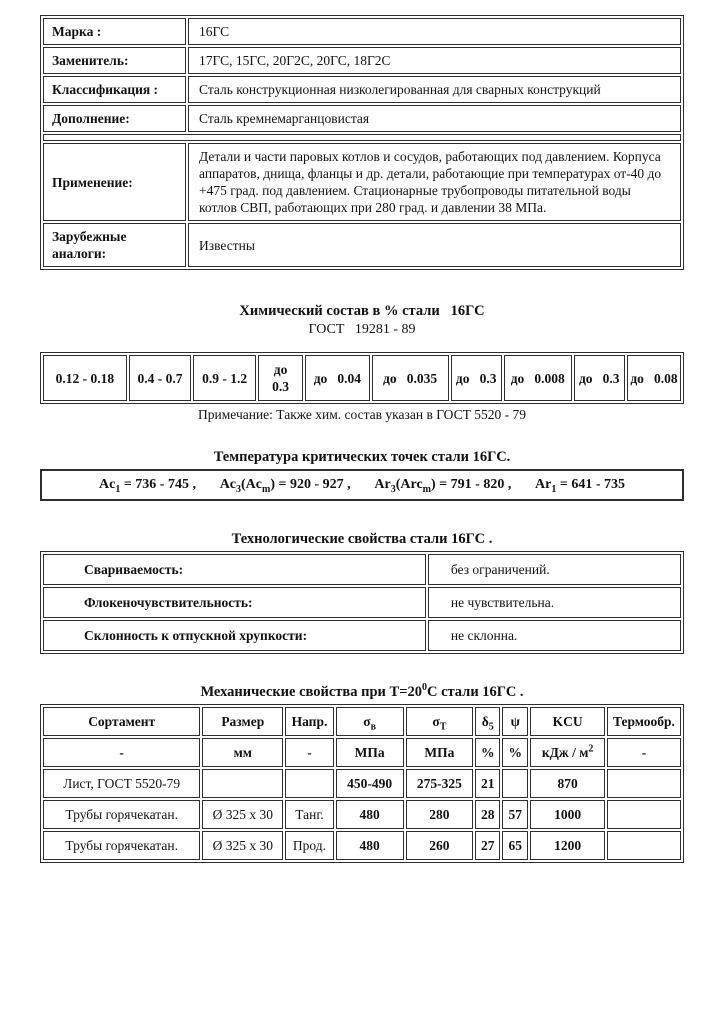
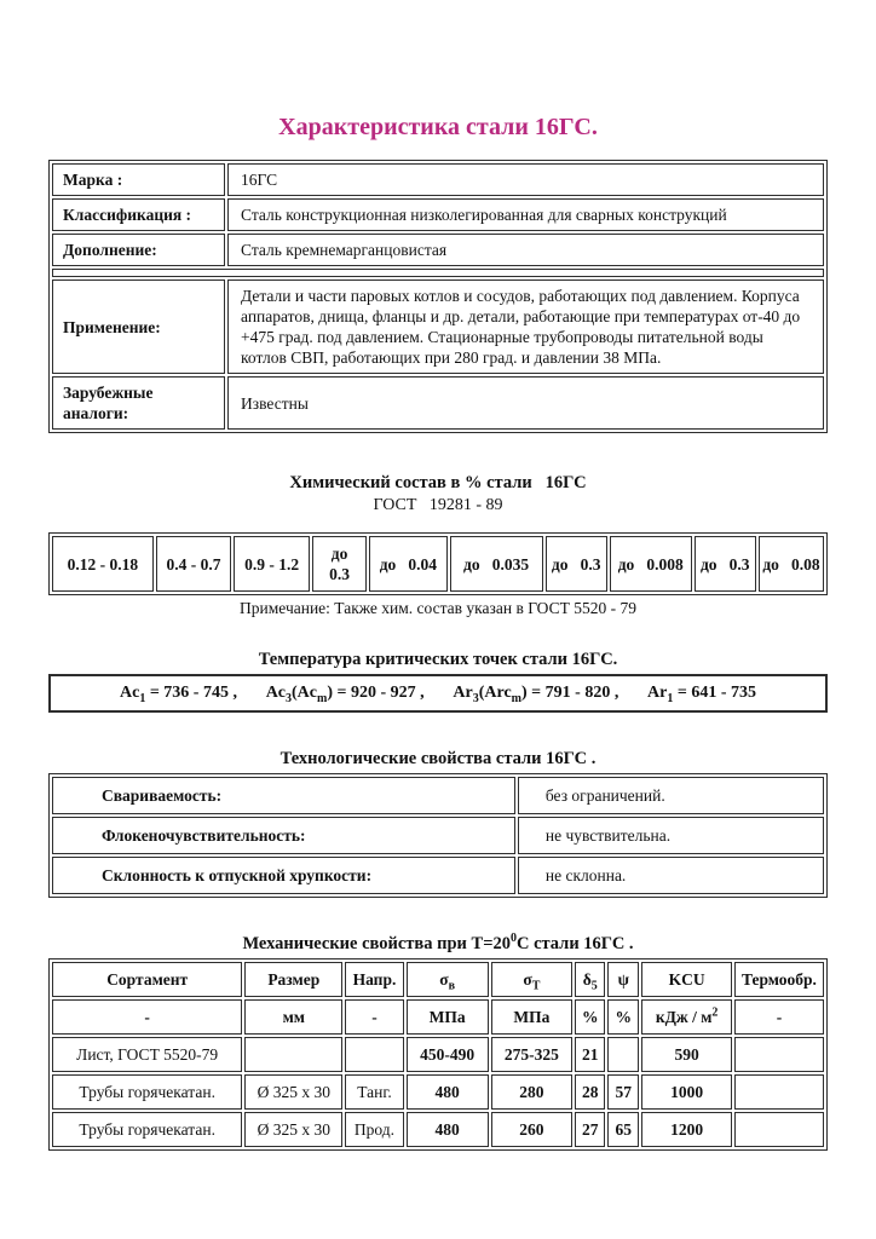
+ Характеристика стали 16ГС.
  Марка :	16ГС
- Заменитель:	17ГС, 15ГС, 20Г2С, 20ГС, 18Г2С
  Классификация :	Сталь конструкционная низколегированная для сварных конструкций
  Дополнение:	Сталь кремнемарганцовистая
  Применение:	Детали и части паровых котлов и сосудов, работающих под давлением. Корпуса аппаратов, днища, фланцы и др. детали, работающие при температурах от-40 до +475 град. под давлением. Стационарные трубопроводы питательной воды котлов СВП, работающих при 280 град. и давлении 38 МПа.
  Зарубежные аналоги:	Известны
  Химический состав в % стали 16ГС
  ГОСТ 19281 - 89
  0.12 - 0.18	0.4 - 0.7	0.9 - 1.2	до 0.3	до 0.04	до 0.035	до 0.3	до 0.008	до 0.3	до 0.08
  Примечание: Также хим. состав указан в ГОСТ 5520 - 79
  Температура критических точек стали 16ГС.
  Ac1 = 736 - 745 , Ac3(Acm) = 920 - 927 , Ar3(Arcm) = 791 - 820 , Ar1 = 641 - 735
  Технологические свойства стали 16ГС .
  Свариваемость:	без ограничений.
  Флокеночувствительность:	не чувствительна.
  Склонность к отпускной хрупкости:	не склонна.
  Механические свойства при Т=200С стали 16ГС .
  Сортамент	Размер	Напр.	σв	σТ	δ5	ψ	KCU	Термообр.
  -	мм	-	МПа	МПа	%	%	кДж / м2	-
- Лист, ГОСТ 5520-79			450-490	275-325	21		870
+ Лист, ГОСТ 5520-79			450-490	275-325	21		590
  Трубы горячекатан.	Ø 325 x 30	Танг.	480	280	28	57	1000
  Трубы горячекатан.	Ø 325 x 30	Прод.	480	260	27	65	1200
